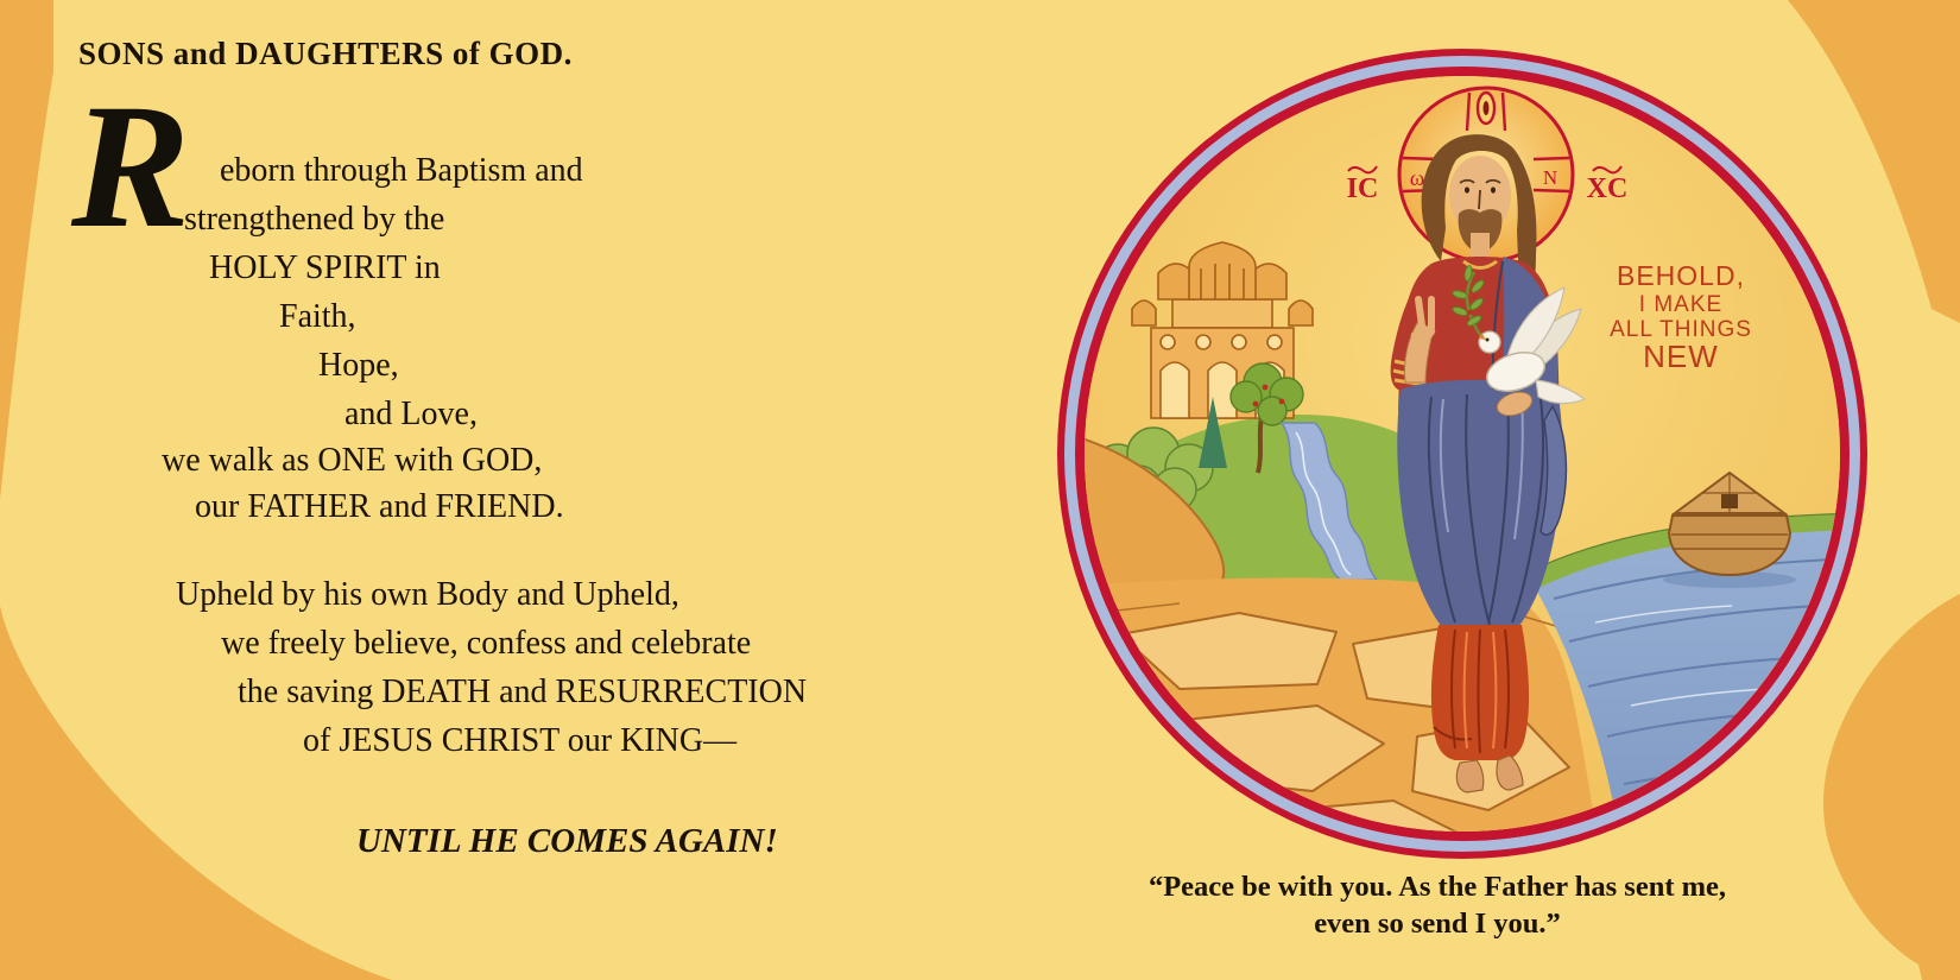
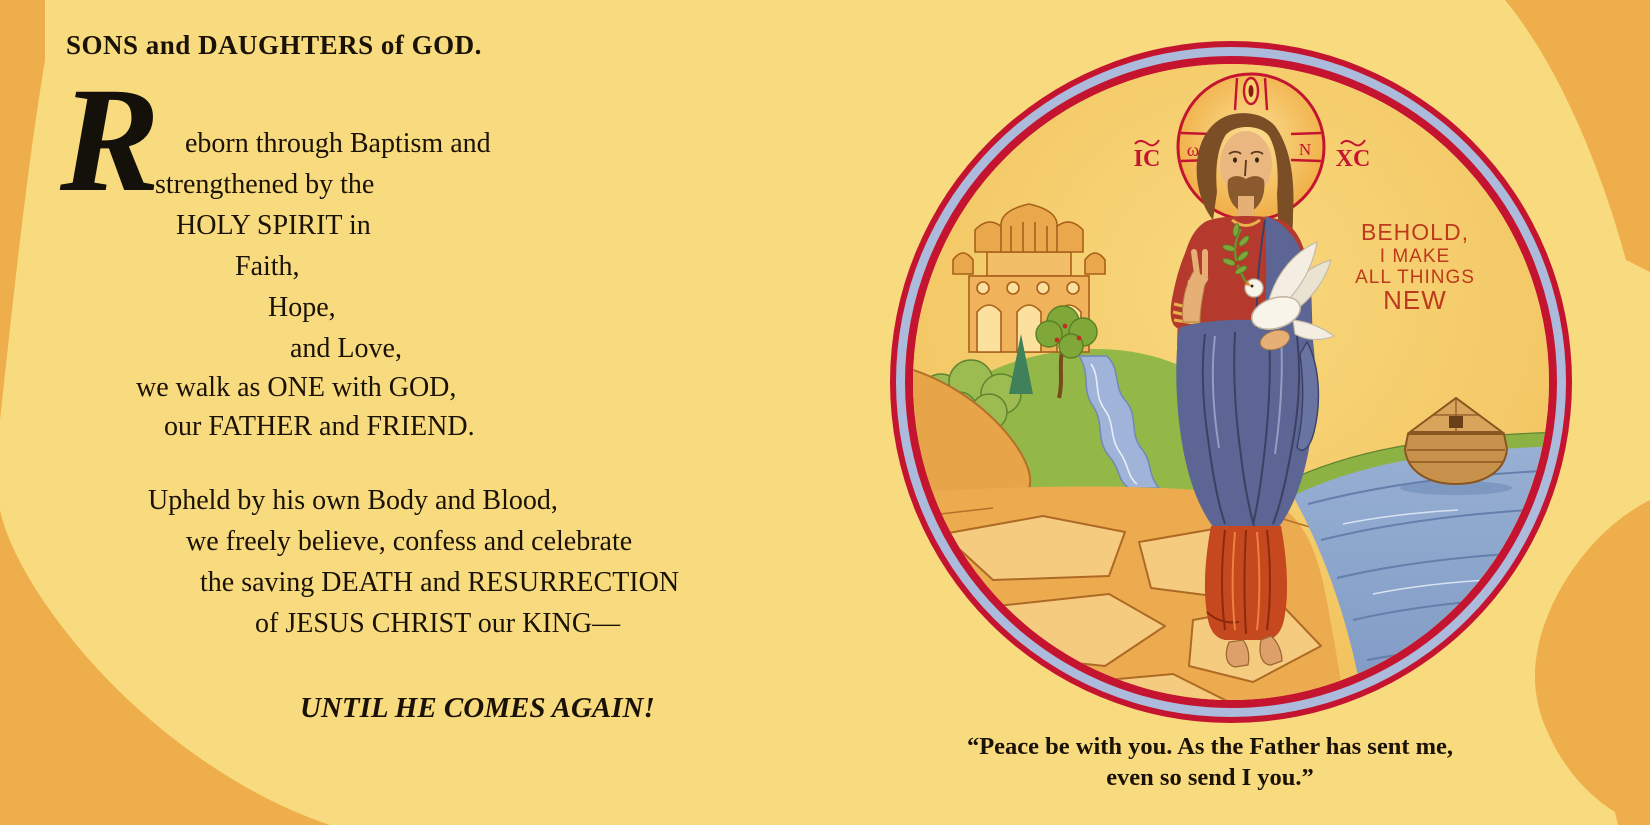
  SONS and DAUGHTERS of GOD.
  R
  eborn through Baptism and
  strengthened by the
  HOLY SPIRIT in
  Faith,
  Hope,
  and Love,
  we walk as ONE with GOD,
  our FATHER and FRIEND.
- Upheld by his own Body and Upheld,
+ Upheld by his own Body and Blood,
  we freely believe, confess and celebrate
  the saving DEATH and RESURRECTION
  of JESUS CHRIST our KING—
  UNTIL HE COMES AGAIN!
  IC
  XC
  ω
  N
  BEHOLD,
  I MAKE
  ALL THINGS
  NEW
  “Peace be with you. As the Father has sent me,
  even so send I you.”
